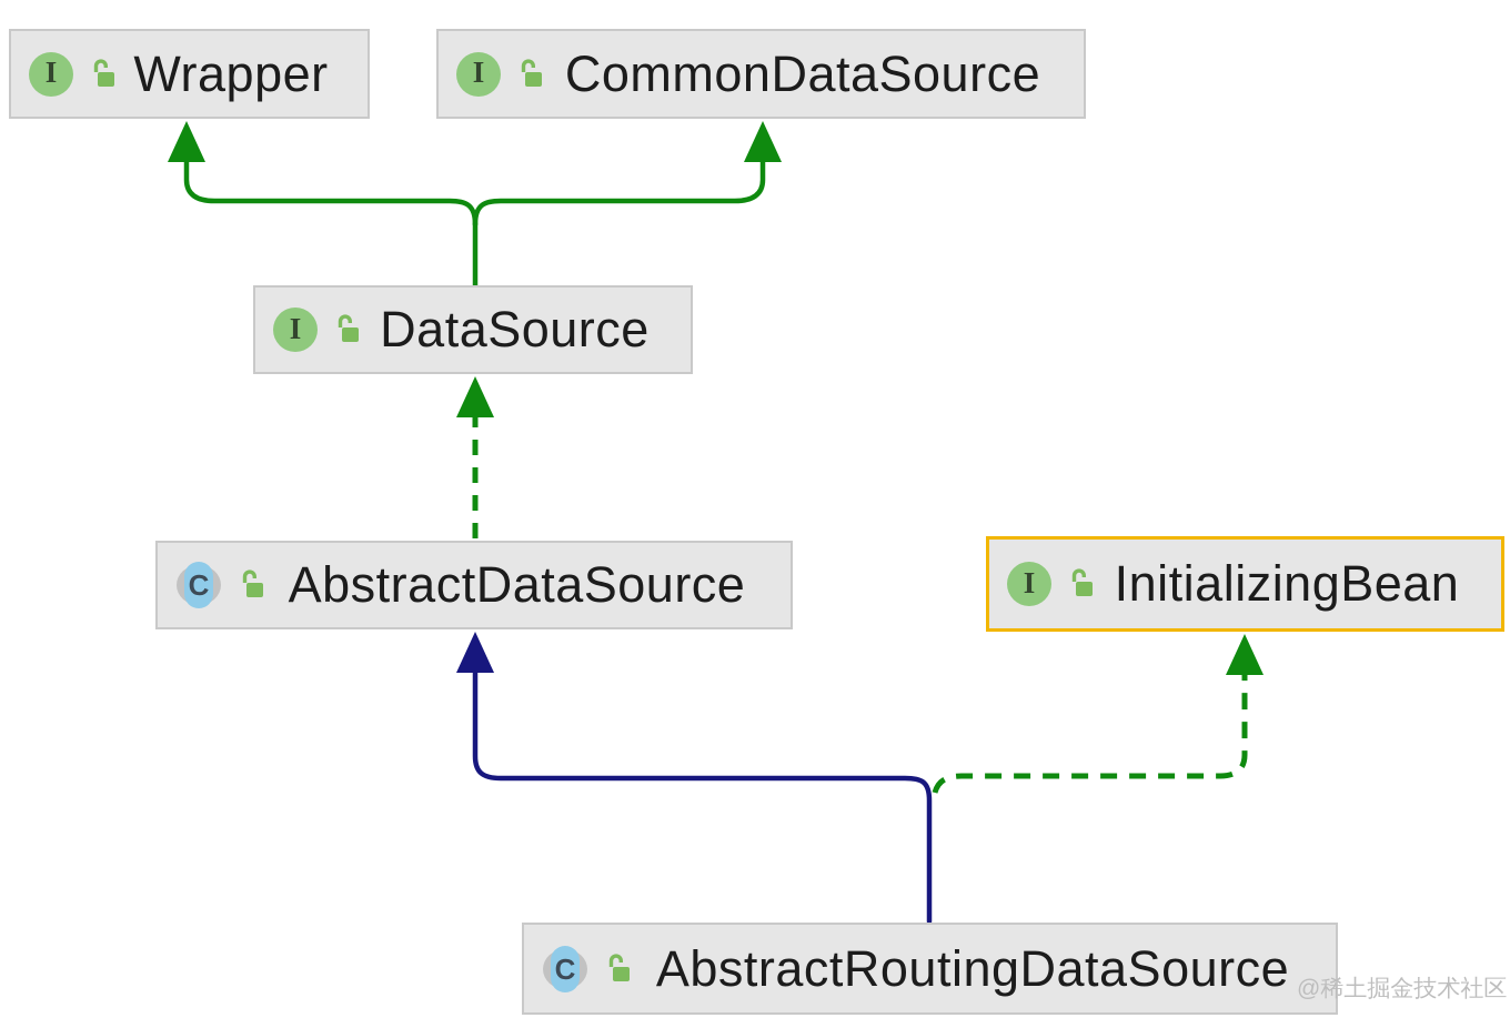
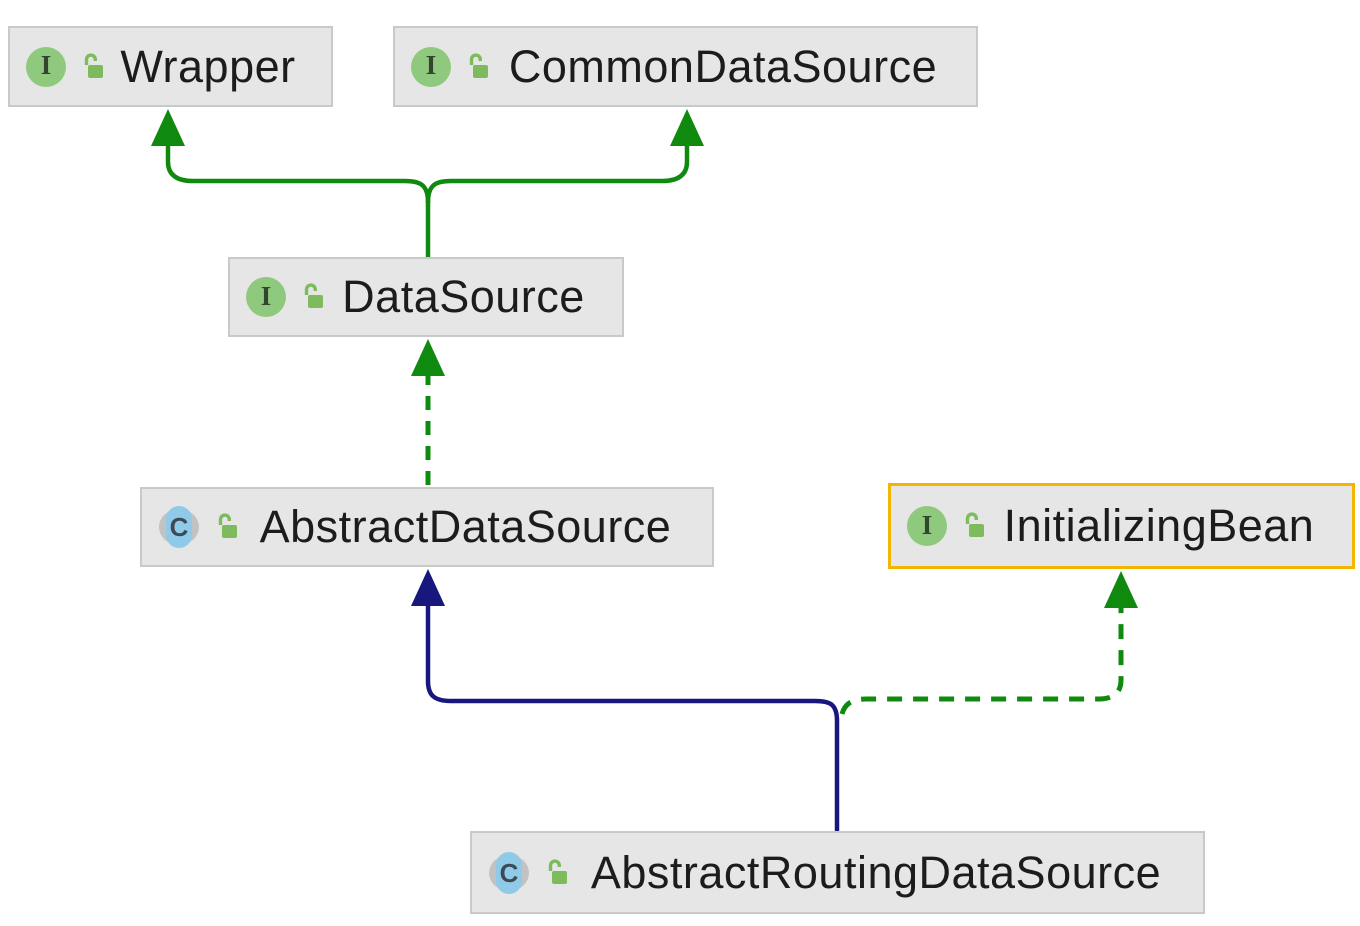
  I
  Wrapper
  I
  CommonDataSource
  I
  DataSource
  C
  AbstractDataSource
  I
  InitializingBean
  C
  AbstractRoutingDataSource
- @稀土掘金技术社区
